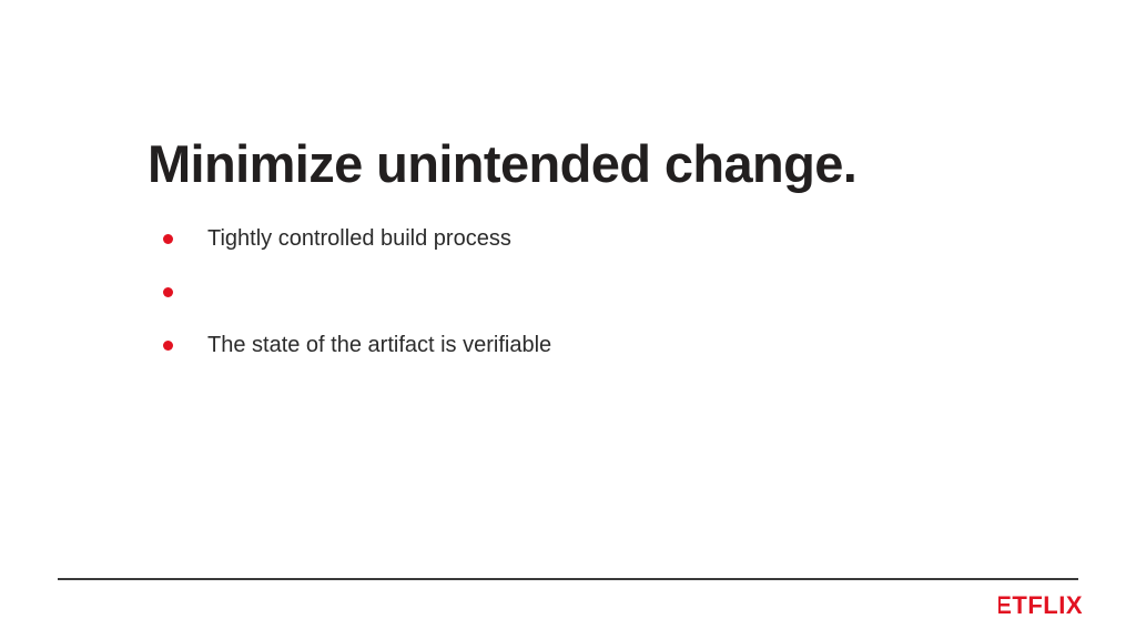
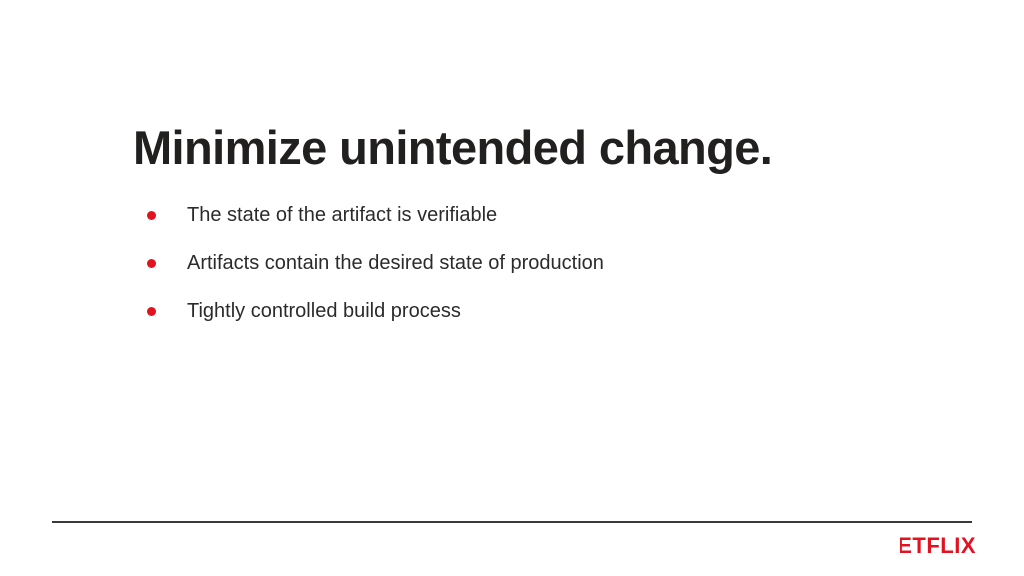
  Minimize unintended change.
- Tightly controlled build process
+ The state of the artifact is verifiable
+ Artifacts contain the desired state of production
- The state of the artifact is verifiable
+ Tightly controlled build process
  ETFLIX
